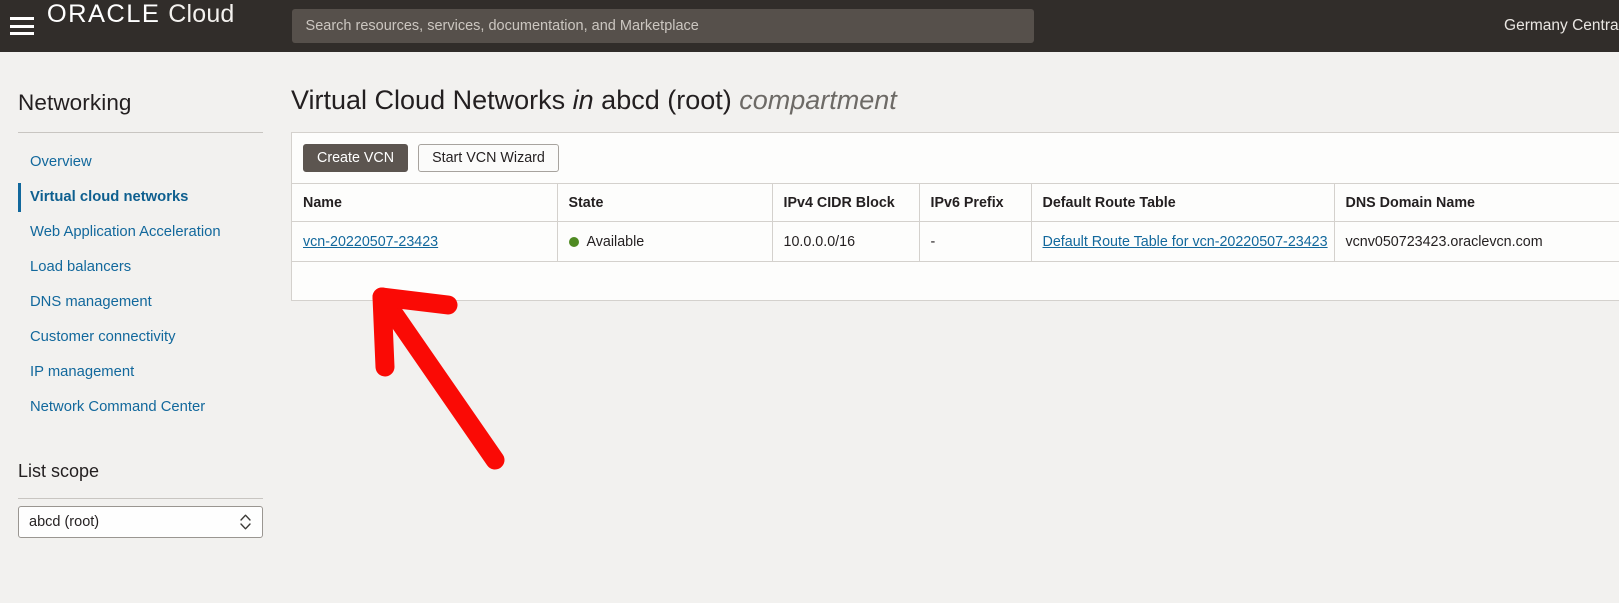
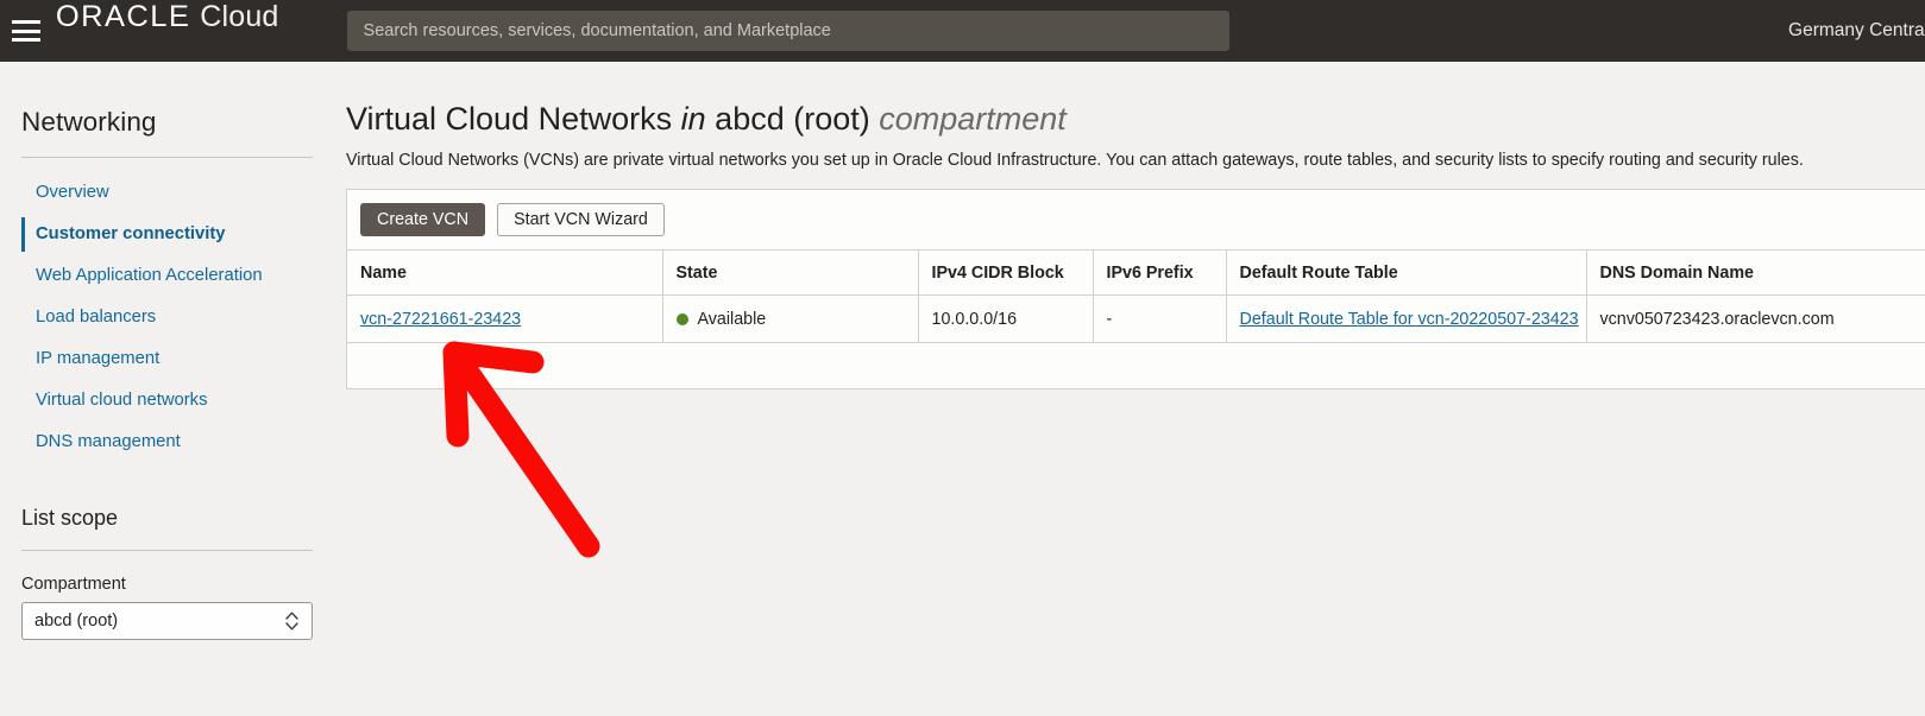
  ORACLE
  Cloud
  Search resources, services, documentation, and Marketplace
  Germany Centra
  Networking
  Overview
- Virtual cloud networks
+ Customer connectivity
  Web Application Acceleration
  Load balancers
- DNS management
+ IP management
- Customer connectivity
+ Virtual cloud networks
- IP management
+ DNS management
- Network Command Center
  List scope
+ Compartment
  abcd (root)
  Virtual Cloud Networks in abcd (root) compartment
+ Virtual Cloud Networks (VCNs) are private virtual networks you set up in Oracle Cloud Infrastructure. You can attach gateways, route tables, and security lists to specify routing and security rules.
  Create VCN
  Start VCN Wizard
  Name	State	IPv4 CIDR Block	IPv6 Prefix	Default Route Table	DNS Domain Name
- vcn-20220507-23423	Available	10.0.0.0/16	-	Default Route Table for vcn-20220507-23423	vcnv050723423.oraclevcn.com
+ vcn-27221661-23423	Available	10.0.0.0/16	-	Default Route Table for vcn-20220507-23423	vcnv050723423.oraclevcn.com
